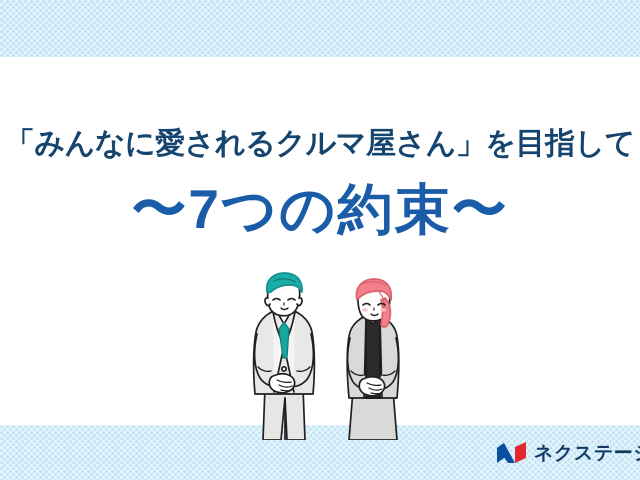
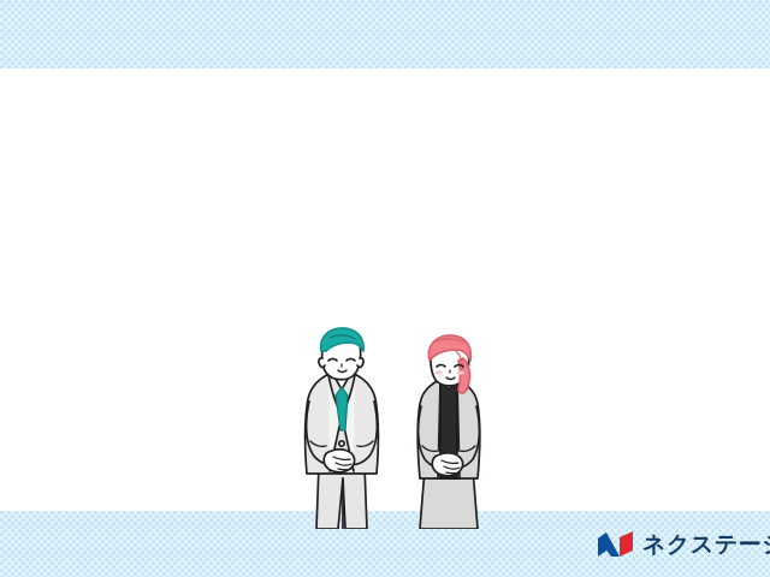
- 「みんなに愛されるクルマ屋さん」を目指して
- 〜7つの約束〜
  ネクステー
